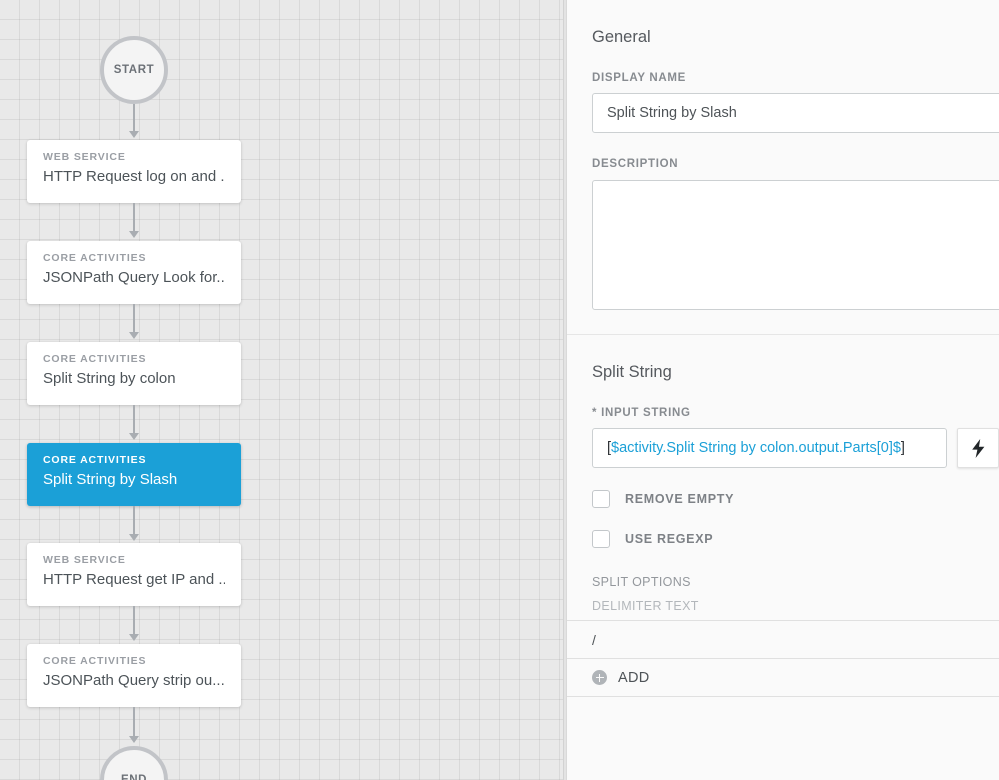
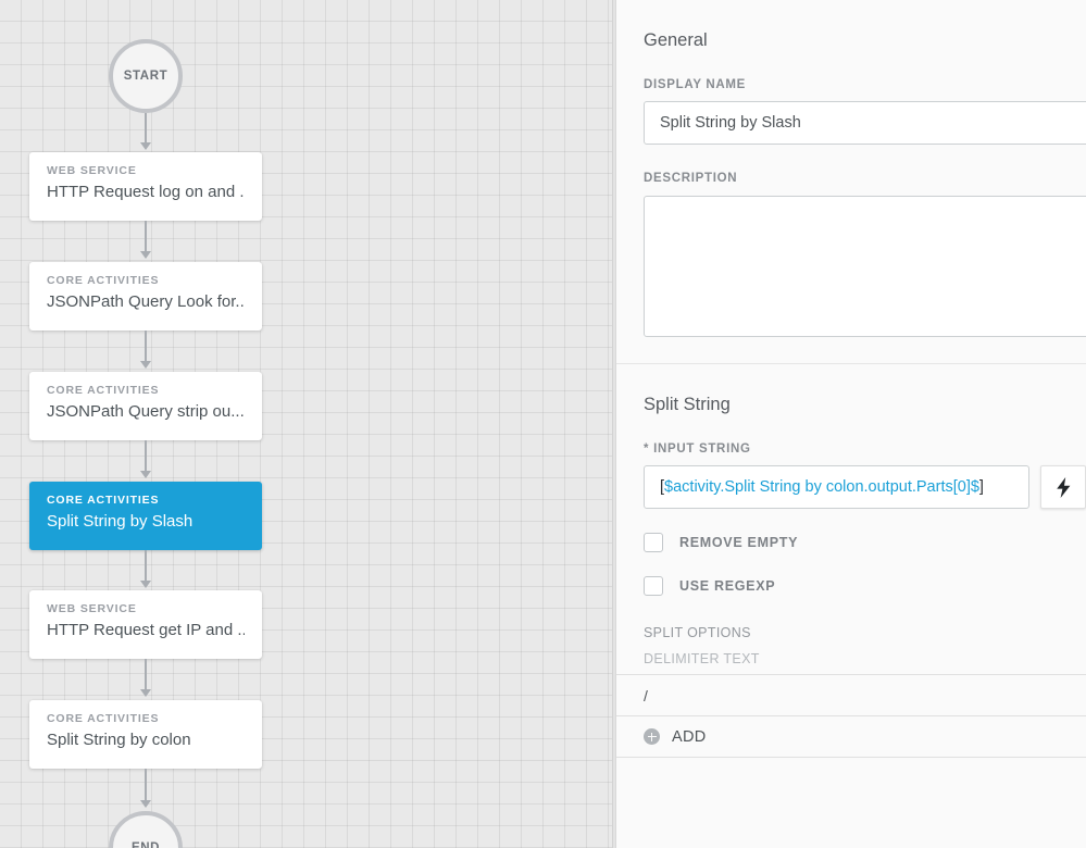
  START
  WEB SERVICE
  HTTP Request log on and .
  CORE ACTIVITIES
  JSONPath Query Look for..
  CORE ACTIVITIES
- Split String by colon
+ JSONPath Query strip ou...
  CORE ACTIVITIES
  Split String by Slash
  WEB SERVICE
  HTTP Request get IP and ..
  CORE ACTIVITIES
- JSONPath Query strip ou...
+ Split String by colon
  General
  DISPLAY NAME
  Split String by Slash
  DESCRIPTION
  Split String
  * INPUT STRING
  [
  $activity.Split String by colon.output.Parts[0]$
  ]
  REMOVE EMPTY
  USE REGEXP
  SPLIT OPTIONS
  DELIMITER TEXT
  /
  ADD
